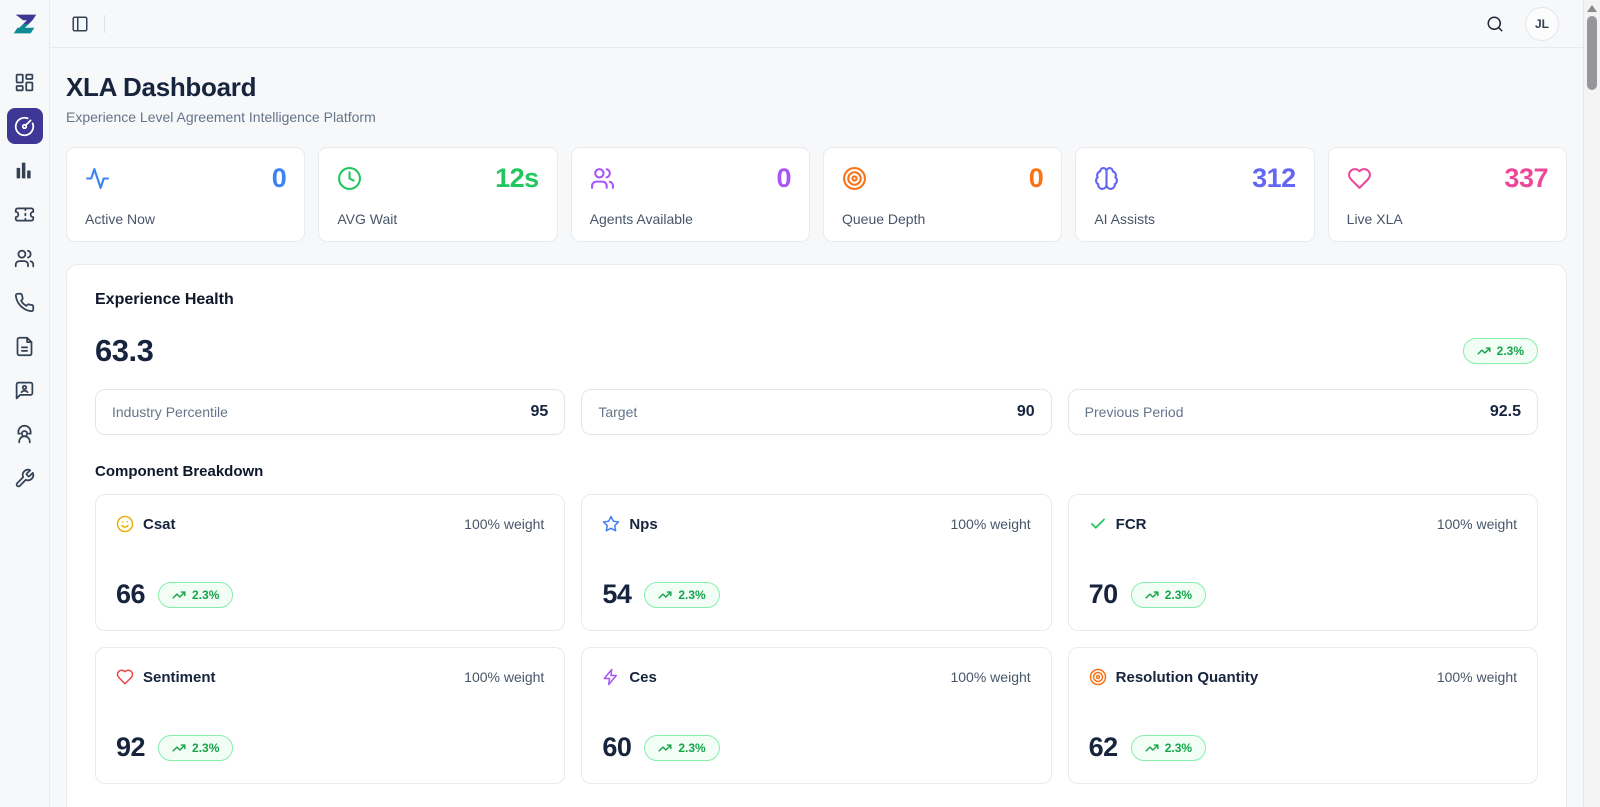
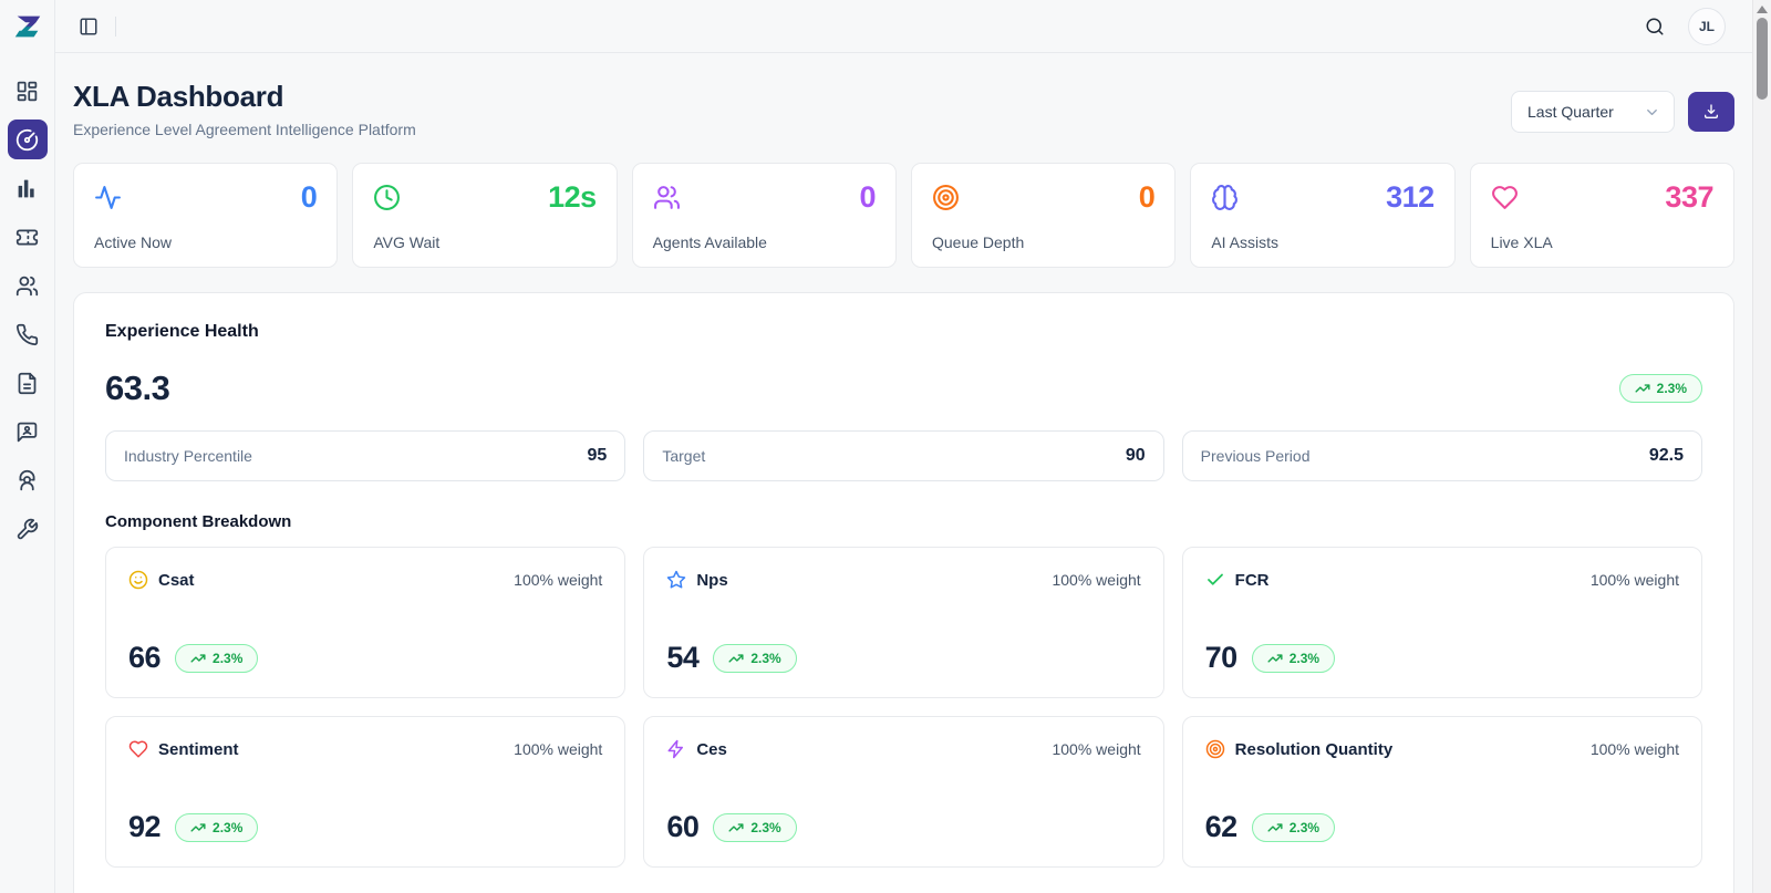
  JL
  XLA Dashboard
  Experience Level Agreement Intelligence Platform
+ Last Quarter
  0
  Active Now
  12s
  AVG Wait
  0
  Agents Available
  0
  Queue Depth
  312
  AI Assists
  337
  Live XLA
  Experience Health
  63.3
  2.3%
  Industry Percentile
  95
  Target
  90
  Previous Period
  92.5
  Component Breakdown
  Csat
  100% weight
  66
  2.3%
  Nps
  100% weight
  54
  2.3%
  FCR
  100% weight
  70
  2.3%
  Sentiment
  100% weight
  92
  2.3%
  Ces
  100% weight
  60
  2.3%
  Resolution Quantity
  100% weight
  62
  2.3%
